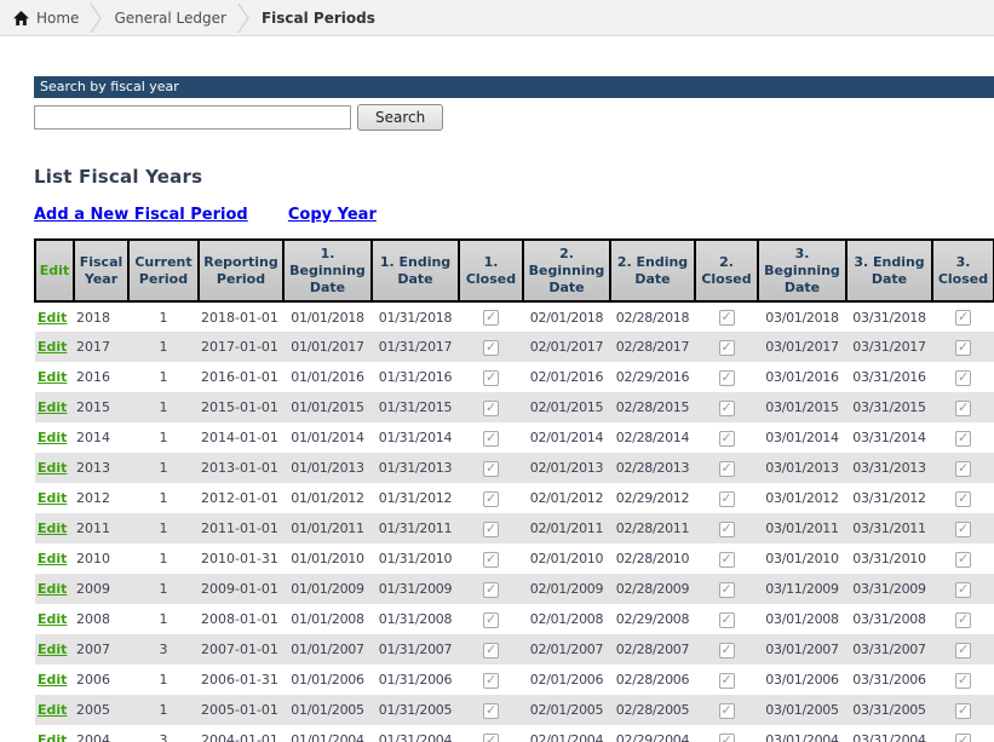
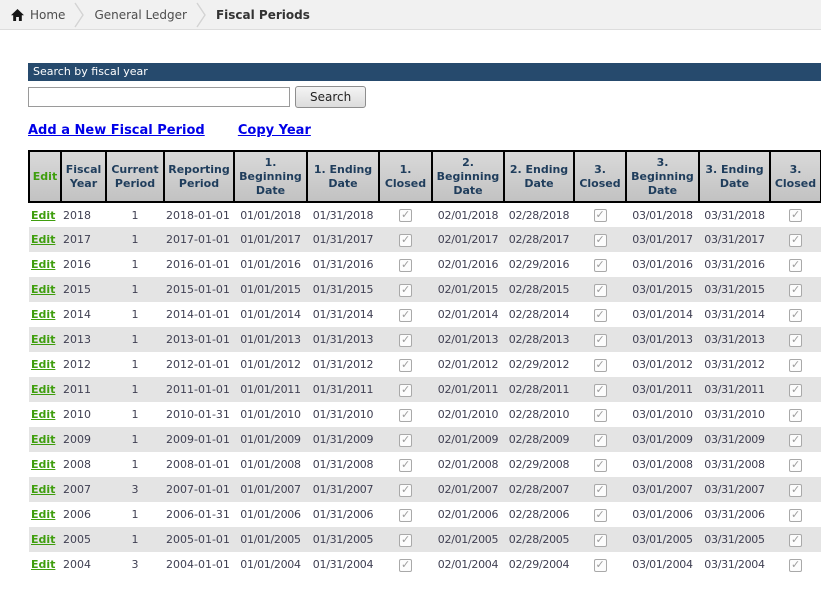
  Home
  General Ledger
  Fiscal Periods
  Search by fiscal year
  Search
- List Fiscal Years
  Add a New Fiscal Period Copy Year
- Edit	Fiscal Year	Current Period	Reporting Period	1. Beginning Date	1. Ending Date	1. Closed	2. Beginning Date	2. Ending Date	2. Closed	3. Beginning Date	3. Ending Date	3. Closed
+ Edit	Fiscal Year	Current Period	Reporting Period	1. Beginning Date	1. Ending Date	1. Closed	2. Beginning Date	2. Ending Date	3. Closed	3. Beginning Date	3. Ending Date	3. Closed
  Edit	2018	1	2018-01-01	01/01/2018	01/31/2018		02/01/2018	02/28/2018		03/01/2018	03/31/2018
  Edit	2017	1	2017-01-01	01/01/2017	01/31/2017		02/01/2017	02/28/2017		03/01/2017	03/31/2017
  Edit	2016	1	2016-01-01	01/01/2016	01/31/2016		02/01/2016	02/29/2016		03/01/2016	03/31/2016
  Edit	2015	1	2015-01-01	01/01/2015	01/31/2015		02/01/2015	02/28/2015		03/01/2015	03/31/2015
  Edit	2014	1	2014-01-01	01/01/2014	01/31/2014		02/01/2014	02/28/2014		03/01/2014	03/31/2014
  Edit	2013	1	2013-01-01	01/01/2013	01/31/2013		02/01/2013	02/28/2013		03/01/2013	03/31/2013
  Edit	2012	1	2012-01-01	01/01/2012	01/31/2012		02/01/2012	02/29/2012		03/01/2012	03/31/2012
  Edit	2011	1	2011-01-01	01/01/2011	01/31/2011		02/01/2011	02/28/2011		03/01/2011	03/31/2011
  Edit	2010	1	2010-01-31	01/01/2010	01/31/2010		02/01/2010	02/28/2010		03/01/2010	03/31/2010
- Edit	2009	1	2009-01-01	01/01/2009	01/31/2009		02/01/2009	02/28/2009		03/11/2009	03/31/2009
+ Edit	2009	1	2009-01-01	01/01/2009	01/31/2009		02/01/2009	02/28/2009		03/01/2009	03/31/2009
  Edit	2008	1	2008-01-01	01/01/2008	01/31/2008		02/01/2008	02/29/2008		03/01/2008	03/31/2008
  Edit	2007	3	2007-01-01	01/01/2007	01/31/2007		02/01/2007	02/28/2007		03/01/2007	03/31/2007
  Edit	2006	1	2006-01-31	01/01/2006	01/31/2006		02/01/2006	02/28/2006		03/01/2006	03/31/2006
  Edit	2005	1	2005-01-01	01/01/2005	01/31/2005		02/01/2005	02/28/2005		03/01/2005	03/31/2005
  Edit	2004	3	2004-01-01	01/01/2004	01/31/2004		02/01/2004	02/29/2004		03/01/2004	03/31/2004
